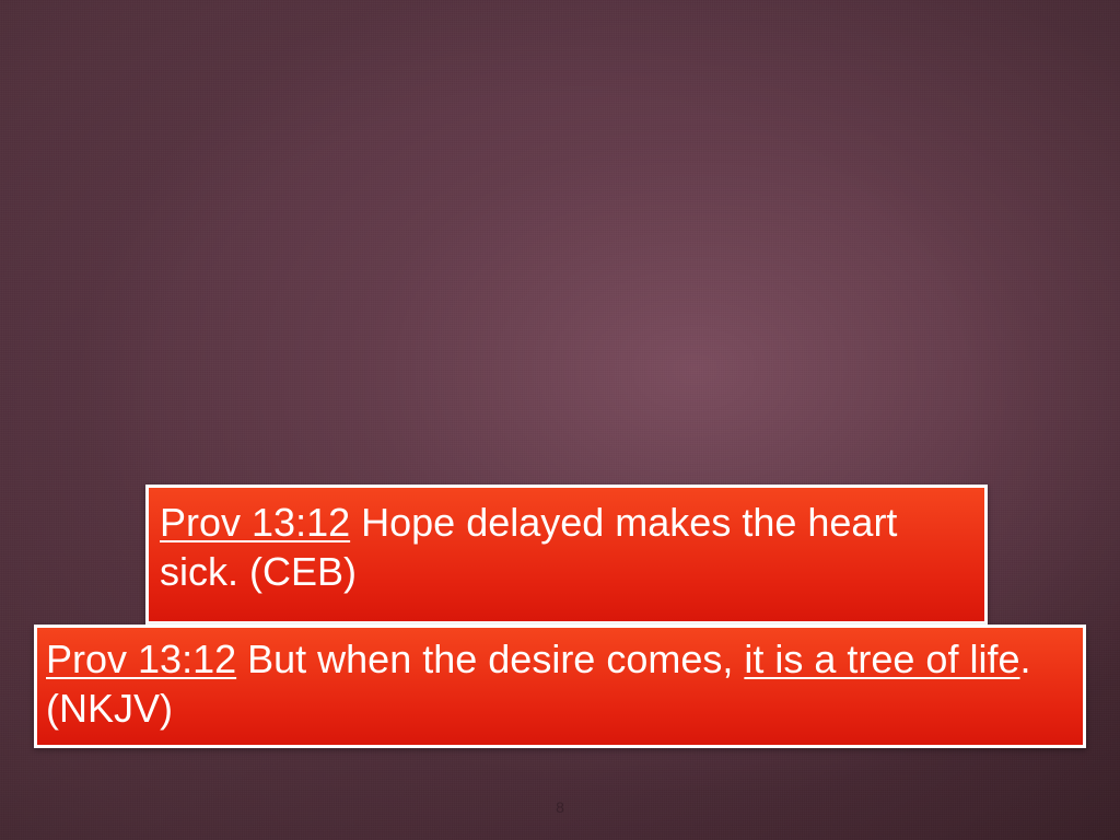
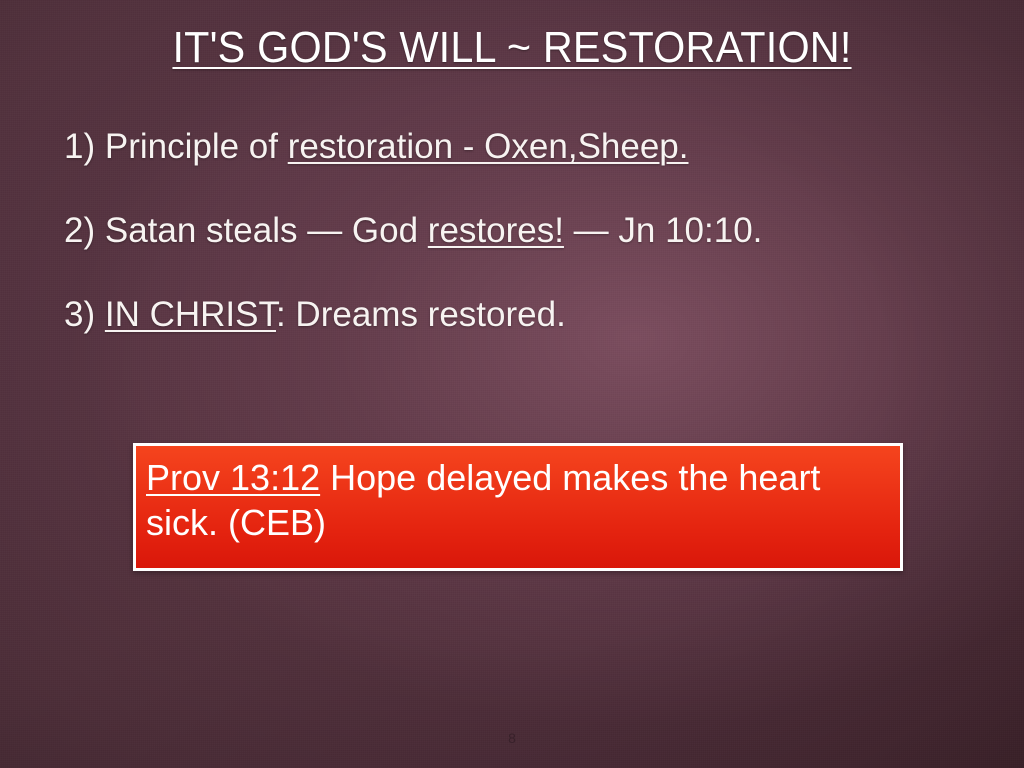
+ IT'S GOD'S WILL ~ RESTORATION!
+ 1) Principle of restoration - Oxen,Sheep.
+ 2) Satan steals — God restores! — Jn 10:10.
+ 3) IN CHRIST: Dreams restored.
  Prov 13:12 Hope delayed makes the heart sick. (CEB)
- Prov 13:12 But when the desire comes, it is a tree of life. (NKJV)
